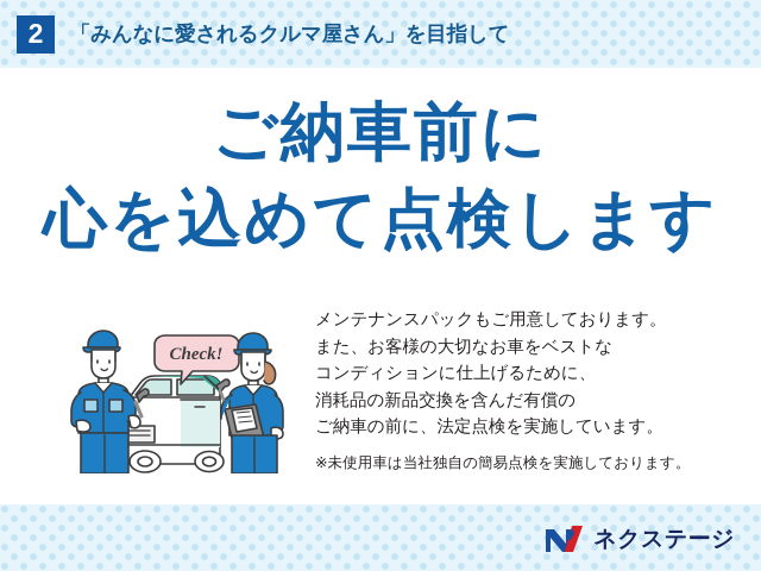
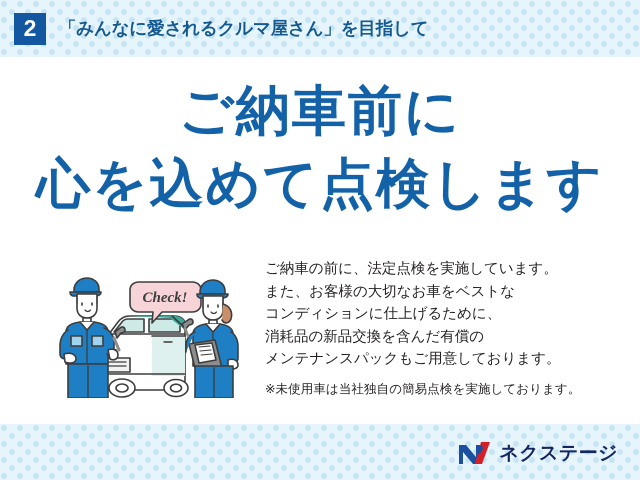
  2
  「みんなに愛されるクルマ屋さん」を目指して
  ご納車前に
  心を込めて点検します
  Check!
- メンテナンスパックもご用意しております。
+ ご納車の前に、法定点検を実施しています。
  また、お客様の大切なお車をベストな
  コンディションに仕上げるために、
  消耗品の新品交換を含んだ有償の
- ご納車の前に、法定点検を実施しています。
+ メンテナンスパックもご用意しております。
  ※未使用車は当社独自の簡易点検を実施しております。
  ネクステージ
